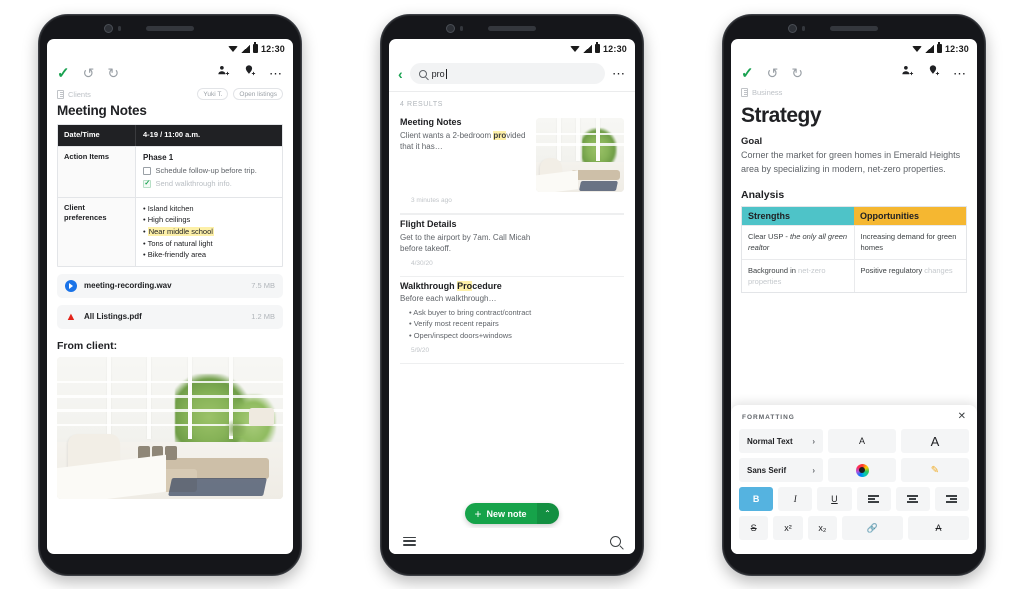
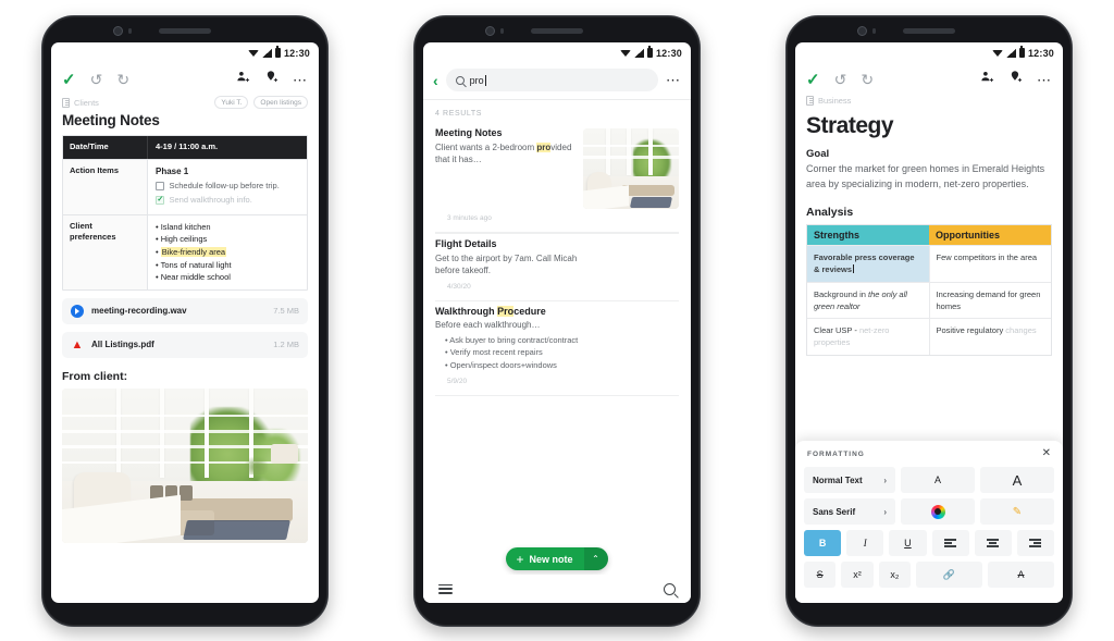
  12:30
  ✓
  ↺
  ↻
  ⋯
  Clients
  Meeting Notes
  Date/Time
  4-19 / 11:00 a.m.
  Action Items
  Phase 1
  Schedule follow-up before trip.
  Send walkthrough info.
  Client preferences
  • Island kitchen
  • High ceilings
- • Near middle school
+ • Bike-friendly area
  • Tons of natural light
- • Bike-friendly area
+ • Near middle school
  meeting-recording.wav
  7.5 MB
  ▲
  All Listings.pdf
  1.2 MB
  From client:
  12:30
  ‹
  pro
  ⋯
  Meeting Notes
  Client wants a 2-bedroom provided that it has…
  Flight Details
  Get to the airport by 7am. Call Micah before takeoff.
  Walkthrough Procedure
  Before each walkthrough…
  • Ask buyer to bring contract/contract
  • Verify most recent repairs
  • Open/inspect doors+windows
  +
  New note
  ⌃
  12:30
  ✓
  ↺
  ↻
  ⋯
  Business
  Strategy
  Goal
  Corner the market for green homes in Emerald Heights area by specializing in modern, net-zero properties.
  Analysis
  Strengths
  Opportunities
+ Favorable press coverage & reviews
+ Few competitors in the area
- Clear USP - the only all green realtor
+ Background in the only all green realtor
  Increasing demand for green homes
- Background in net-zero properties
+ Clear USP - net-zero properties
  Positive regulatory changes
  ✕
  Normal Text
  ›
  A
  A
  Sans Serif
  ›
  ✎
  B
  I
  U
  S
  x²
  x₂
  🔗
  A
